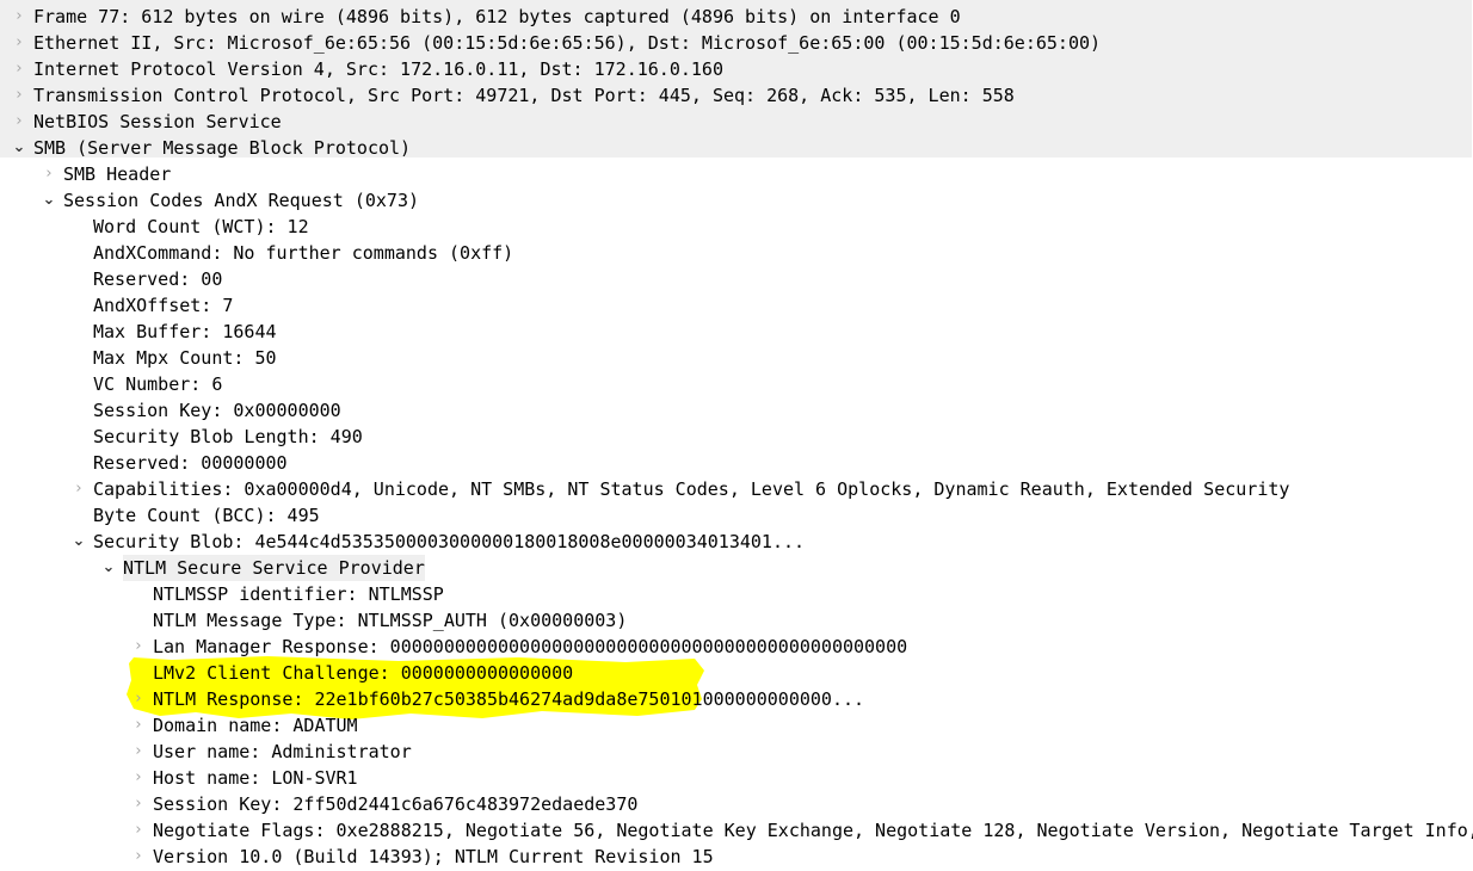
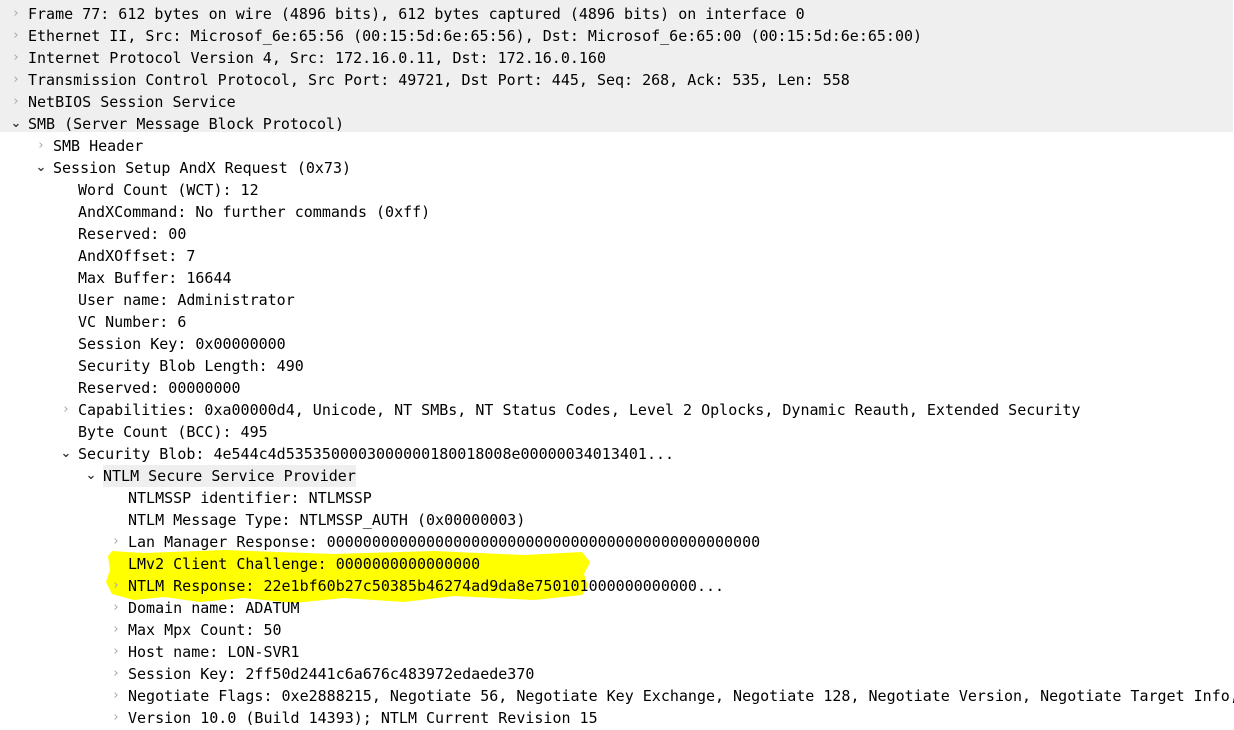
  ›
  Frame 77: 612 bytes on wire (4896 bits), 612 bytes captured (4896 bits) on interface 0
  ›
  Ethernet II, Src: Microsof_6e:65:56 (00:15:5d:6e:65:56), Dst: Microsof_6e:65:00 (00:15:5d:6e:65:00)
  ›
  Internet Protocol Version 4, Src: 172.16.0.11, Dst: 172.16.0.160
  ›
  Transmission Control Protocol, Src Port: 49721, Dst Port: 445, Seq: 268, Ack: 535, Len: 558
  ›
  NetBIOS Session Service
  ⌄
  SMB (Server Message Block Protocol)
  ›
  SMB Header
  ⌄
- Session Codes AndX Request (0x73)
+ Session Setup AndX Request (0x73)
  Word Count (WCT): 12
  AndXCommand: No further commands (0xff)
  Reserved: 00
  AndXOffset: 7
  Max Buffer: 16644
- Max Mpx Count: 50
+ User name: Administrator
  VC Number: 6
  Session Key: 0x00000000
  Security Blob Length: 490
  Reserved: 00000000
  ›
- Capabilities: 0xa00000d4, Unicode, NT SMBs, NT Status Codes, Level 6 Oplocks, Dynamic Reauth, Extended Security
+ Capabilities: 0xa00000d4, Unicode, NT SMBs, NT Status Codes, Level 2 Oplocks, Dynamic Reauth, Extended Security
  Byte Count (BCC): 495
  ⌄
  Security Blob: 4e544c4d5353500003000000180018008e00000034013401...
  ⌄
  NTLM Secure Service Provider
  NTLMSSP identifier: NTLMSSP
  NTLM Message Type: NTLMSSP_AUTH (0x00000003)
  ›
  Lan Manager Response: 000000000000000000000000000000000000000000000000
  LMv2 Client Challenge: 0000000000000000
  ›
  NTLM Response: 22e1bf60b27c50385b46274ad9da8e750101000000000000...
  ›
  Domain name: ADATUM
  ›
- User name: Administrator
+ Max Mpx Count: 50
  ›
  Host name: LON-SVR1
  ›
  Session Key: 2ff50d2441c6a676c483972edaede370
  ›
  Negotiate Flags: 0xe2888215, Negotiate 56, Negotiate Key Exchange, Negotiate 128, Negotiate Version, Negotiate Target Info
  ›
  Version 10.0 (Build 14393); NTLM Current Revision 15
